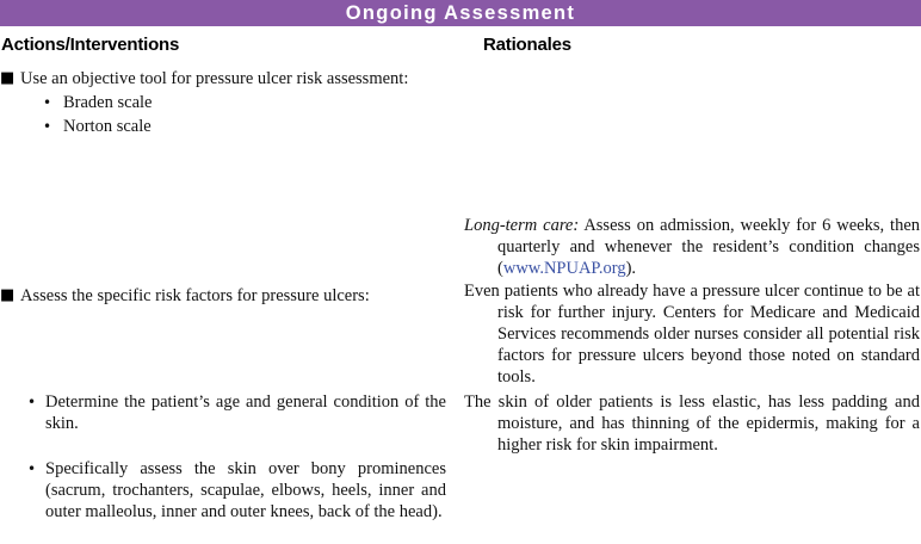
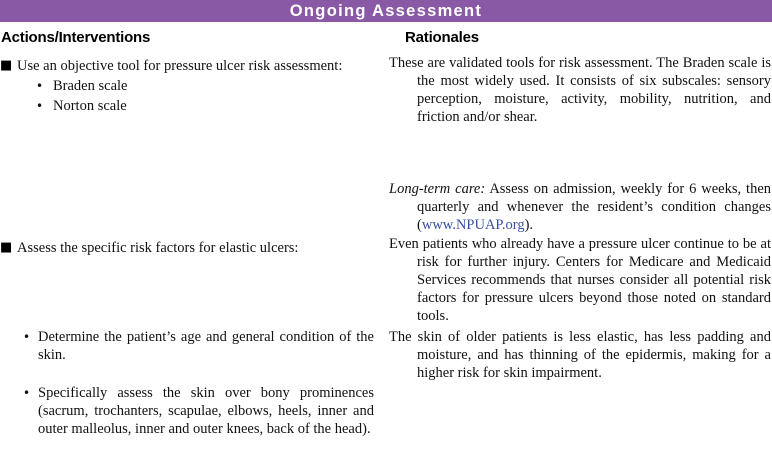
  Ongoing Assessment
  Actions/Interventions
  Rationales
  ■
  Use an objective tool for pressure ulcer risk assessment:
  •
  Braden scale
  •
  Norton scale
  ■
- Assess the specific risk factors for pressure ulcers:
+ Assess the specific risk factors for elastic ulcers:
  •
  Determine the patient’s age and general condition of the skin.
  •
  Specifically assess the skin over bony prominences (sacrum, trochanters, scapulae, elbows, heels, inner and outer malleolus, inner and outer knees, back of the head).
+ These are validated tools for risk assessment. The Braden scale is the most widely used. It consists of six subscales: sensory perception, moisture, activity, mobility, nutrition, and friction and/or shear.
  Long-term care: Assess on admission, weekly for 6 weeks, then quarterly and whenever the resident’s condition changes (www.NPUAP.org).
- Even patients who already have a pressure ulcer continue to be at risk for further injury. Centers for Medicare and Medicaid Services recommends older nurses consider all potential risk factors for pressure ulcers beyond those noted on standard tools.
+ Even patients who already have a pressure ulcer continue to be at risk for further injury. Centers for Medicare and Medicaid Services recommends that nurses consider all potential risk factors for pressure ulcers beyond those noted on standard tools.
  The skin of older patients is less elastic, has less padding and moisture, and has thinning of the epidermis, making for a higher risk for skin impairment.
